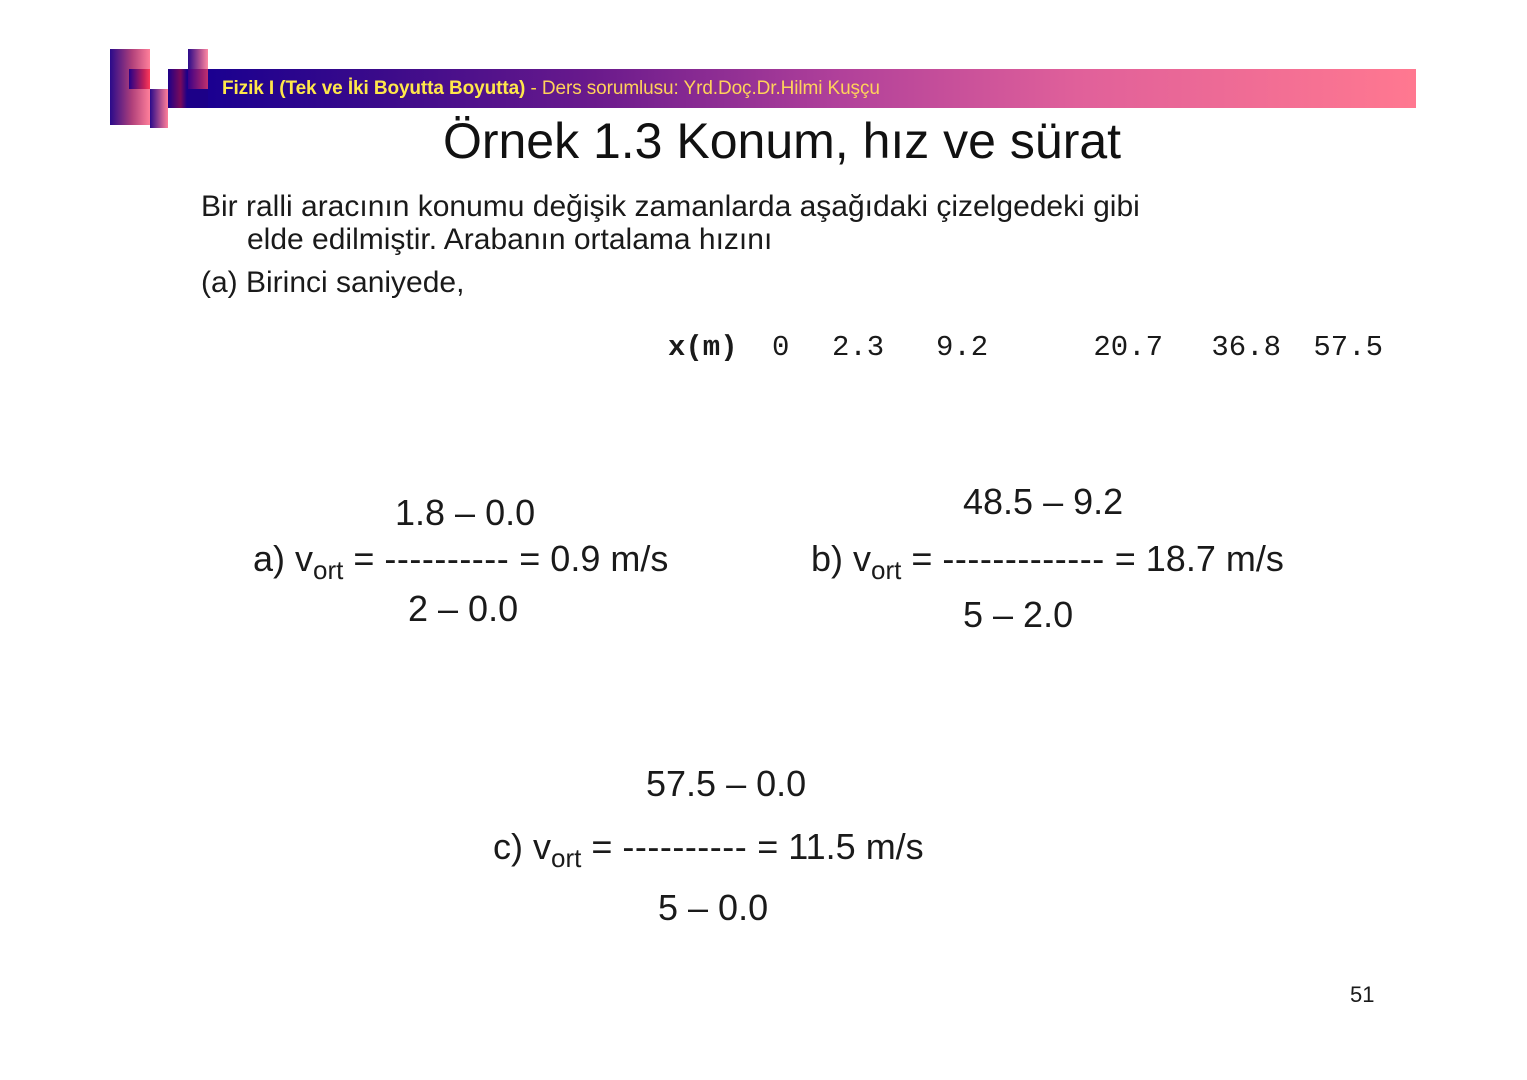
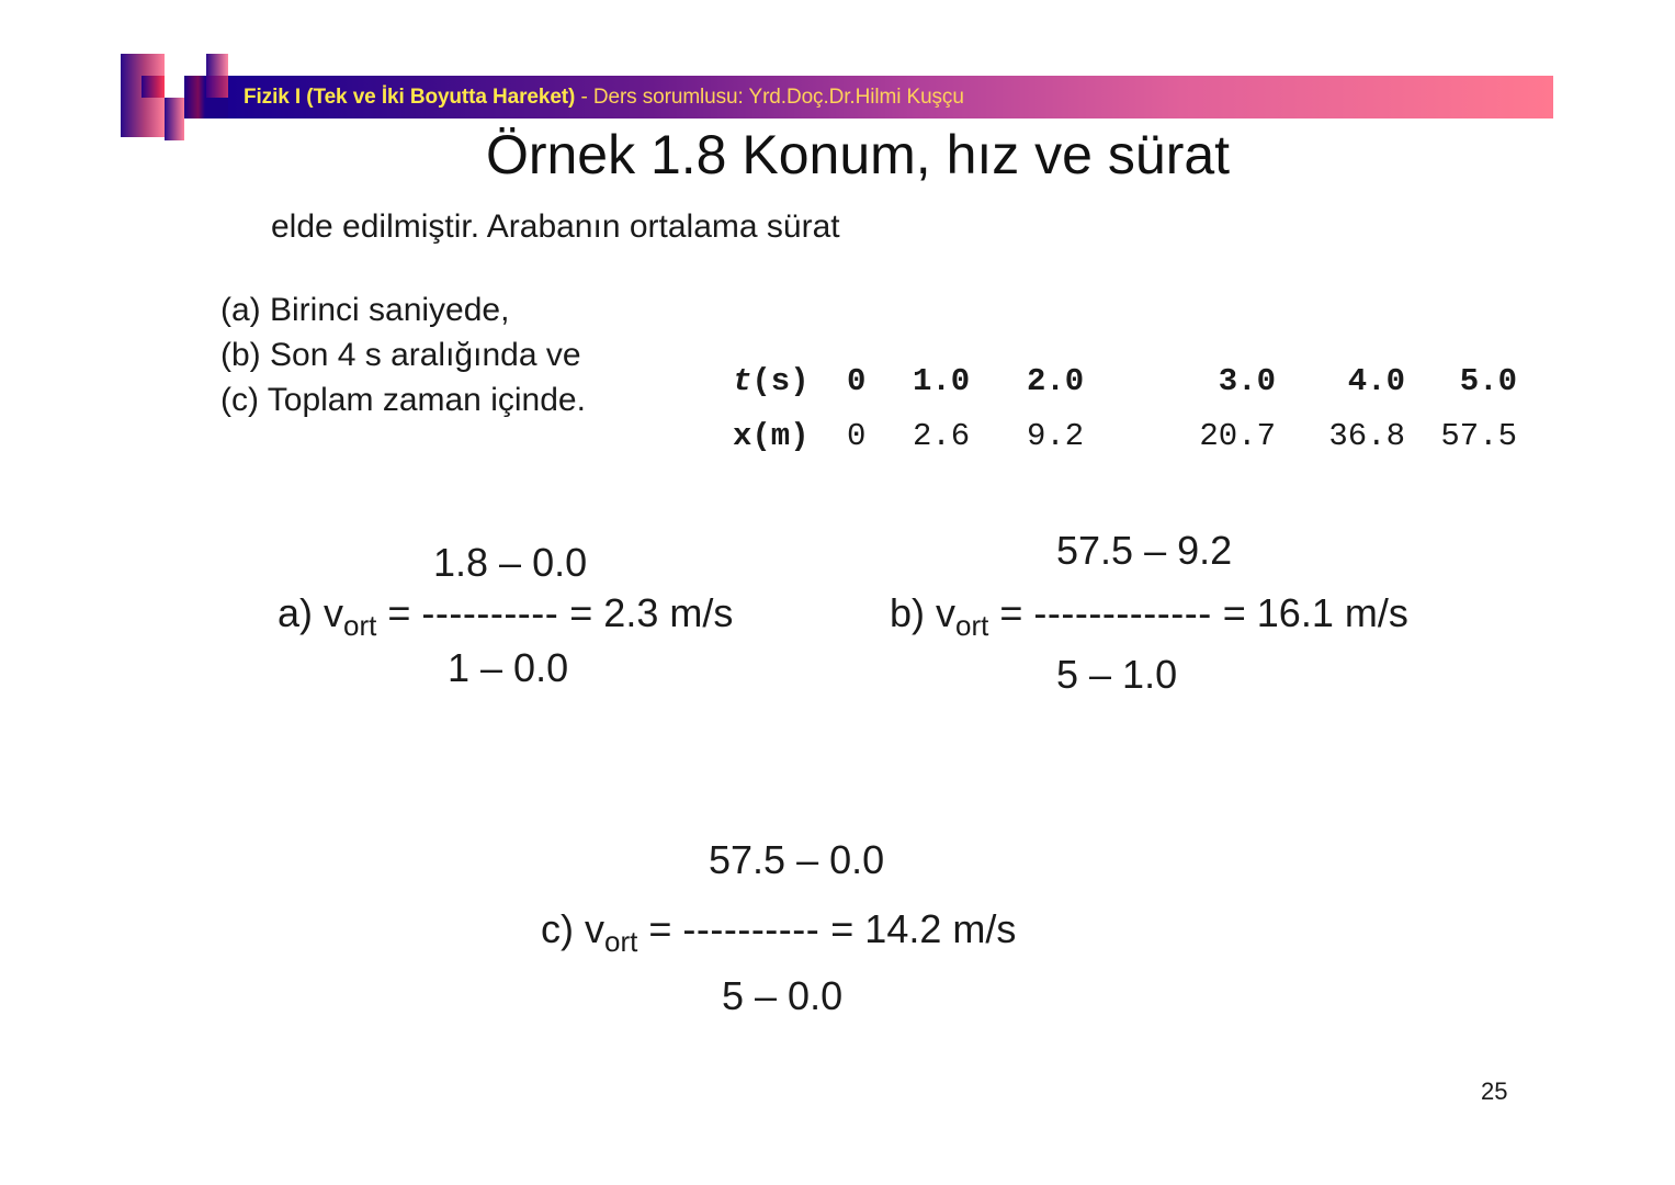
- Fizik I (Tek ve İki Boyutta Boyutta) - Ders sorumlusu: Yrd.Doç.Dr.Hilmi Kuşçu
+ Fizik I (Tek ve İki Boyutta Hareket) - Ders sorumlusu: Yrd.Doç.Dr.Hilmi Kuşçu
- Örnek 1.3 Konum, hız ve sürat
+ Örnek 1.8 Konum, hız ve sürat
- Bir ralli aracının konumu değişik zamanlarda aşağıdaki çizelgedeki gibi
- elde edilmiştir. Arabanın ortalama hızını
+ elde edilmiştir. Arabanın ortalama sürat
  (a) Birinci saniyede,
+ (b) Son 4 s aralığında ve
+ (c) Toplam zaman içinde.
+ t(s)	0	1.0	2.0	3.0	4.0	5.0
- x(m)	0	2.3	9.2	20.7	36.8	57.5
+ x(m)	0	2.6	9.2	20.7	36.8	57.5
  1.8 – 0.0
- a) vort = ---------- = 0.9 m/s
+ a) vort = ---------- = 2.3 m/s
- 2 – 0.0
+ 1 – 0.0
- 48.5 – 9.2
+ 57.5 – 9.2
- b) vort = ------------- = 18.7 m/s
+ b) vort = ------------- = 16.1 m/s
- 5 – 2.0
+ 5 – 1.0
  57.5 – 0.0
- c) vort = ---------- = 11.5 m/s
+ c) vort = ---------- = 14.2 m/s
  5 – 0.0
- 51
+ 25
